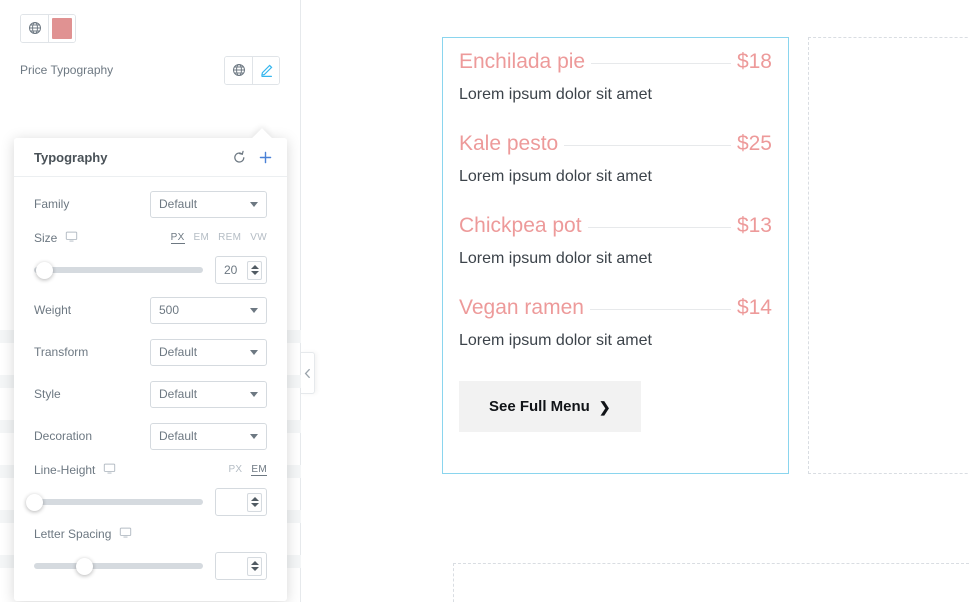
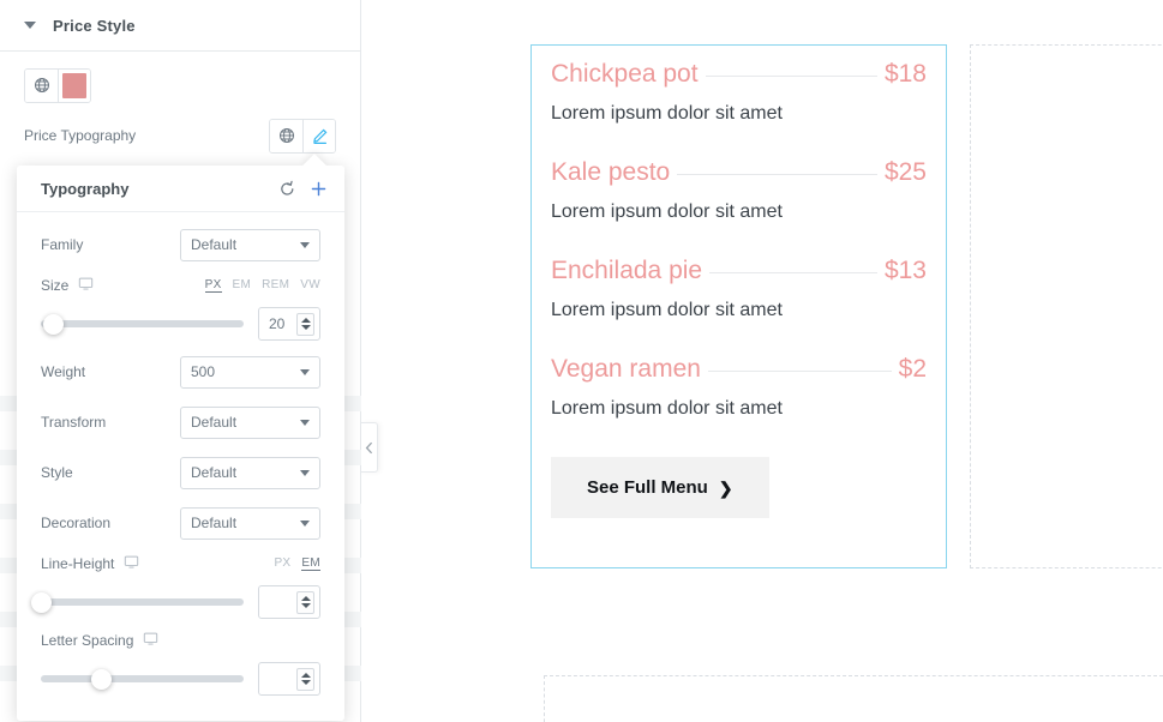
+ Price Style
  Price Typography
  Typography
  Family
  Default
  Size
  PX
  EM
  REM
  VW
  20
  Weight
  500
  Transform
  Default
  Style
  Default
  Decoration
  Default
  Line-Height
  PX
  EM
  Letter Spacing
- Enchilada pie
+ Chickpea pot
  $18
  Lorem ipsum dolor sit amet
  Kale pesto
  $25
  Lorem ipsum dolor sit amet
- Chickpea pot
+ Enchilada pie
  $13
  Lorem ipsum dolor sit amet
  Vegan ramen
- $14
+ $2
  Lorem ipsum dolor sit amet
  See Full Menu
  ❯
